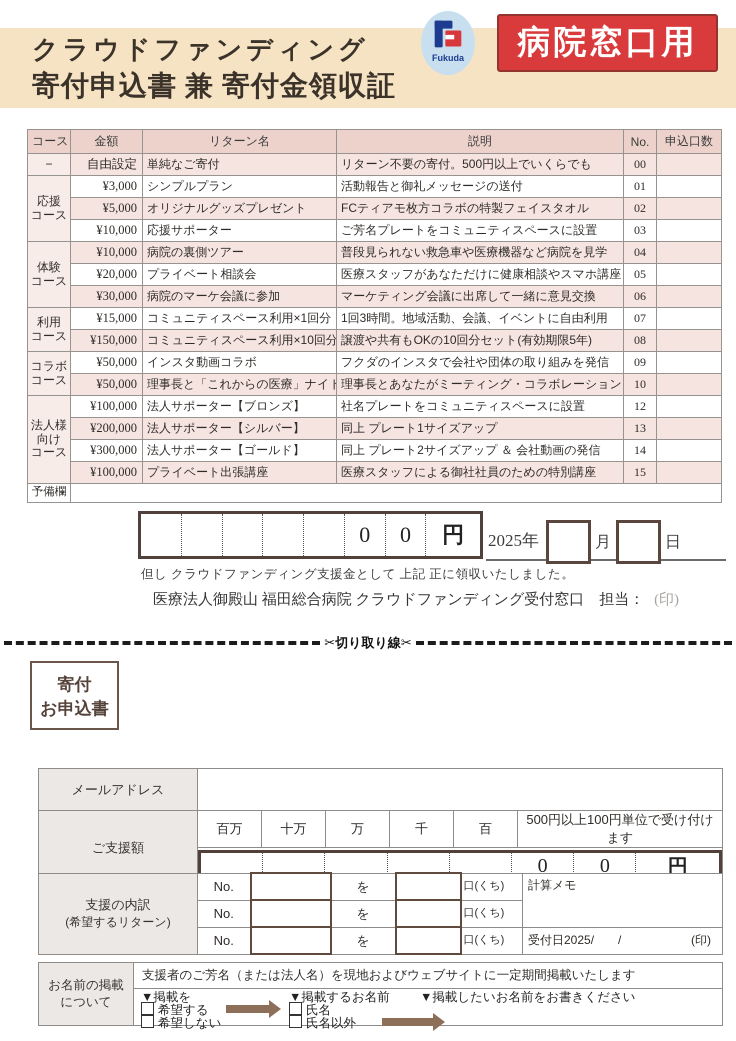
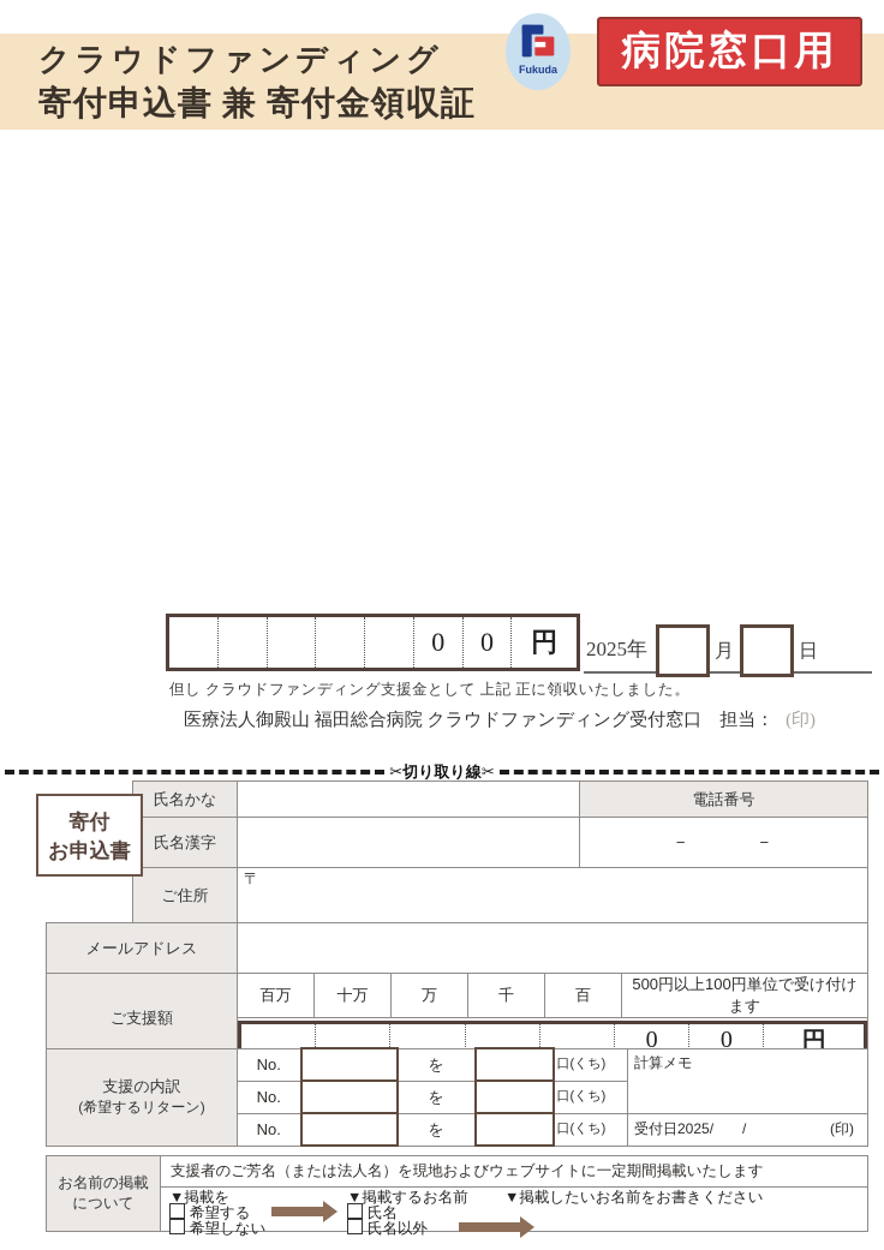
  クラウドファンディング
  寄付申込書 兼 寄付金領収証
  Fukuda
  病院窓口用
- コース	金額	リターン名	説明	No.	申込口数
- −	自由設定	単純なご寄付	リターン不要の寄付。500円以上でいくらでも	00
- 応援コース	¥3,000	シンプルプラン	活動報告と御礼メッセージの送付	01
- ¥5,000	オリジナルグッズプレゼント	FCティアモ枚方コラボの特製フェイスタオル	02
- ¥10,000	応援サポーター	ご芳名プレートをコミュニティスペースに設置	03
- 体験コース	¥10,000	病院の裏側ツアー	普段見られない救急車や医療機器など病院を見学	04
- ¥20,000	プライベート相談会	医療スタッフがあなただけに健康相談やスマホ講座	05
- ¥30,000	病院のマーケ会議に参加	マーケティング会議に出席して一緒に意見交換	06
- 利用コース	¥15,000	コミュニティスペース利用×1回分	1回3時間。地域活動、会議、イベントに自由利用	07
- ¥150,000	コミュニティスペース利用×10回分	譲渡や共有もOKの10回分セット(有効期限5年)	08
- コラボコース	¥50,000	インスタ動画コラボ	フクダのインスタで会社や団体の取り組みを発信	09
- ¥50,000	理事長と「これからの医療」ナイト	理事長とあなたがミーティング・コラボレーション	10
- 法人様向けコース	¥100,000	法人サポーター【ブロンズ】	社名プレートをコミュニティスペースに設置	12
- ¥200,000	法人サポーター【シルバー】	同上 プレート1サイズアップ	13
- ¥300,000	法人サポーター【ゴールド】	同上 プレート2サイズアップ ＆ 会社動画の発信	14
- ¥100,000	プライベート出張講座	医療スタッフによる御社社員のための特別講座	15
- 予備欄
  0
  0
  円
  2025年
  月
  日
  但し クラウドファンディング支援金として 上記 正に領収いたしました。
  医療法人御殿山 福田総合病院 クラウドファンディング受付窓口 担当： (印)
  ✂切り取り線✂
  寄付
  お申込書
+ 氏名かな		電話番号
+ 氏名漢字		− −
+ ご住所	〒
  メールアドレス
  ご支援額	百万	十万	万	千	百	500円以上100円単位で受け付けます
  0 0 円
  支援の内訳 (希望するリターン)	No.		を		口(くち)	計算メモ
  No.		を		口(くち)
  No.		を		口(くち)	受付日2025/ / (印)
  お名前の掲載 について	支援者のご芳名（または法人名）を現地およびウェブサイトに一定期間掲載いたします
  ▼掲載を ▼掲載するお名前 ▼掲載したいお名前をお書きください 希望する 氏名 希望しない 氏名以外
